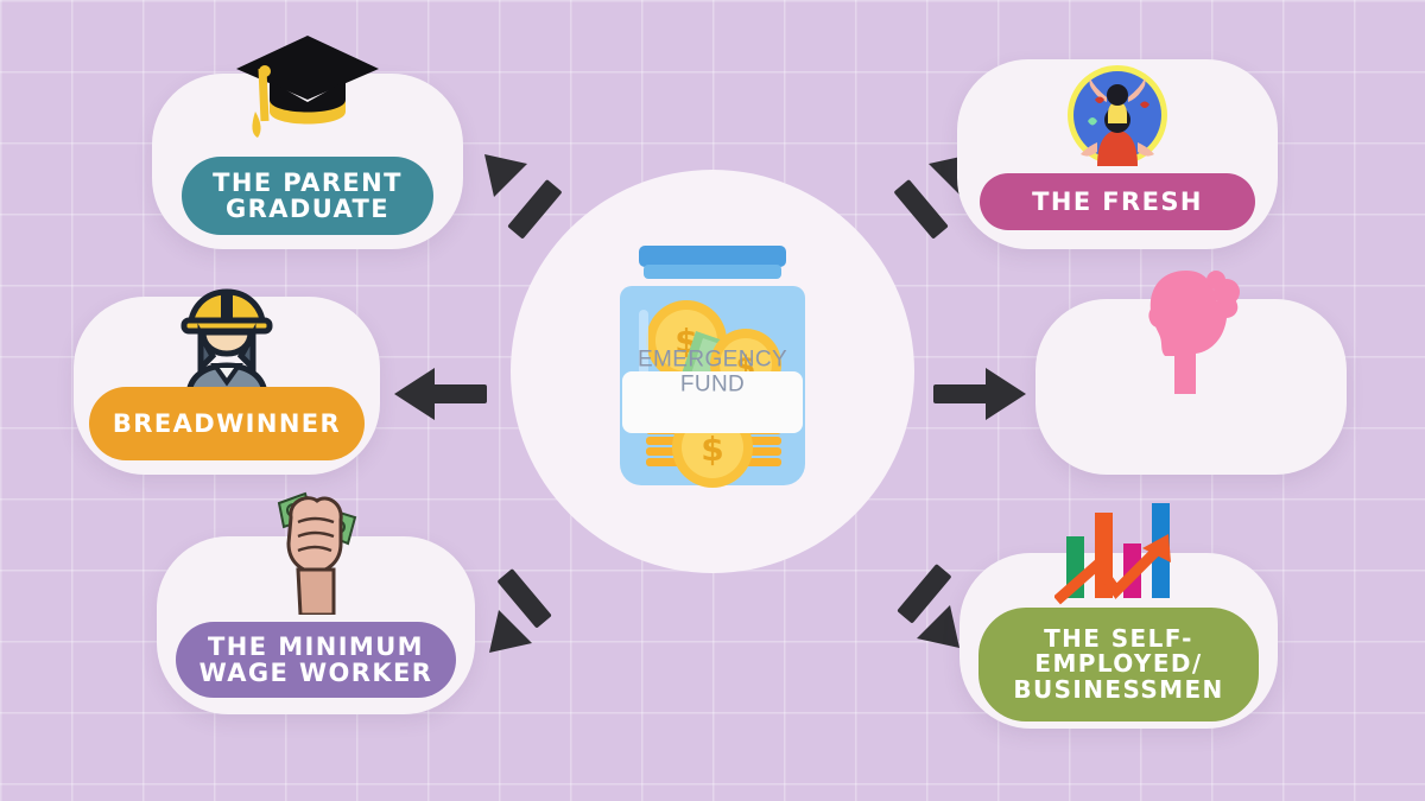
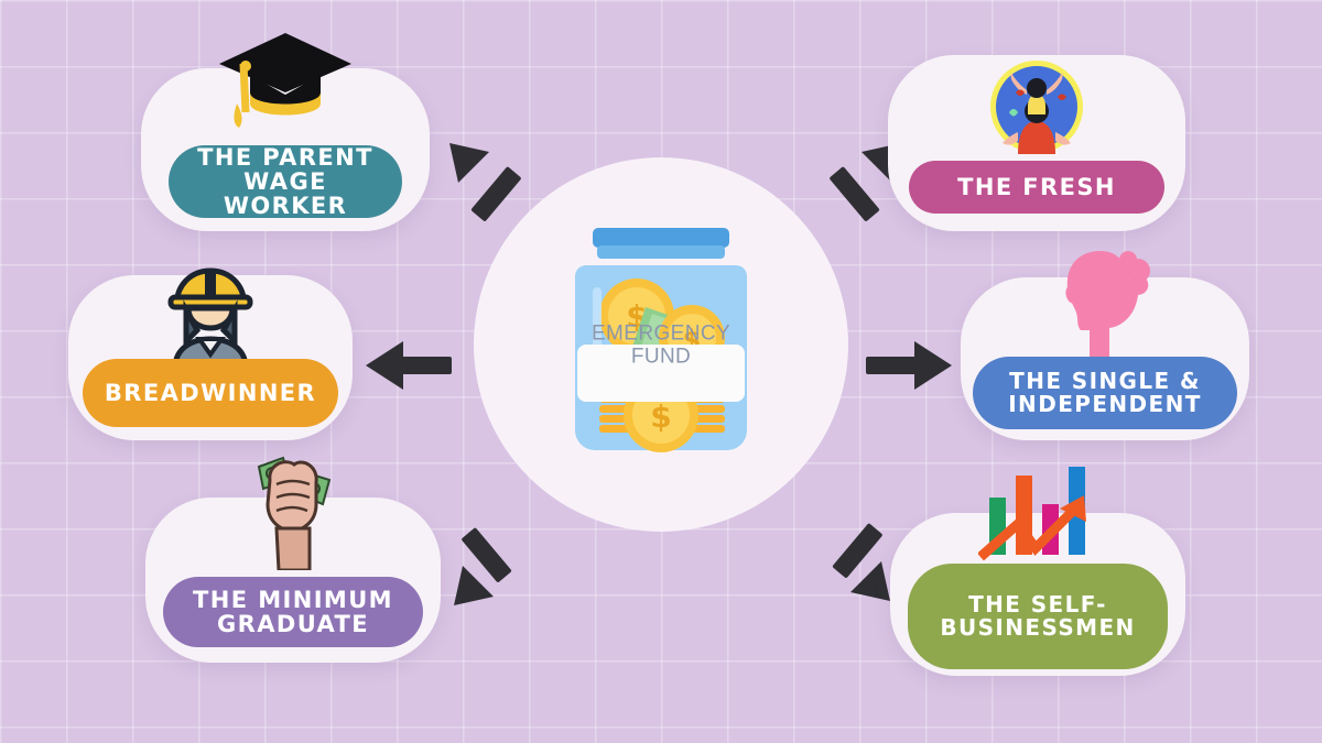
  $
  $
  $
  EMERGENCY
  FUND
  THE PARENT
- GRADUATE
+ WAGE WORKER
  THE FRESH
  BREADWINNER
+ THE SINGLE &
+ INDEPENDENT
  THE MINIMUM
- WAGE WORKER
+ GRADUATE
  THE SELF-
- EMPLOYED/
  BUSINESSMEN
